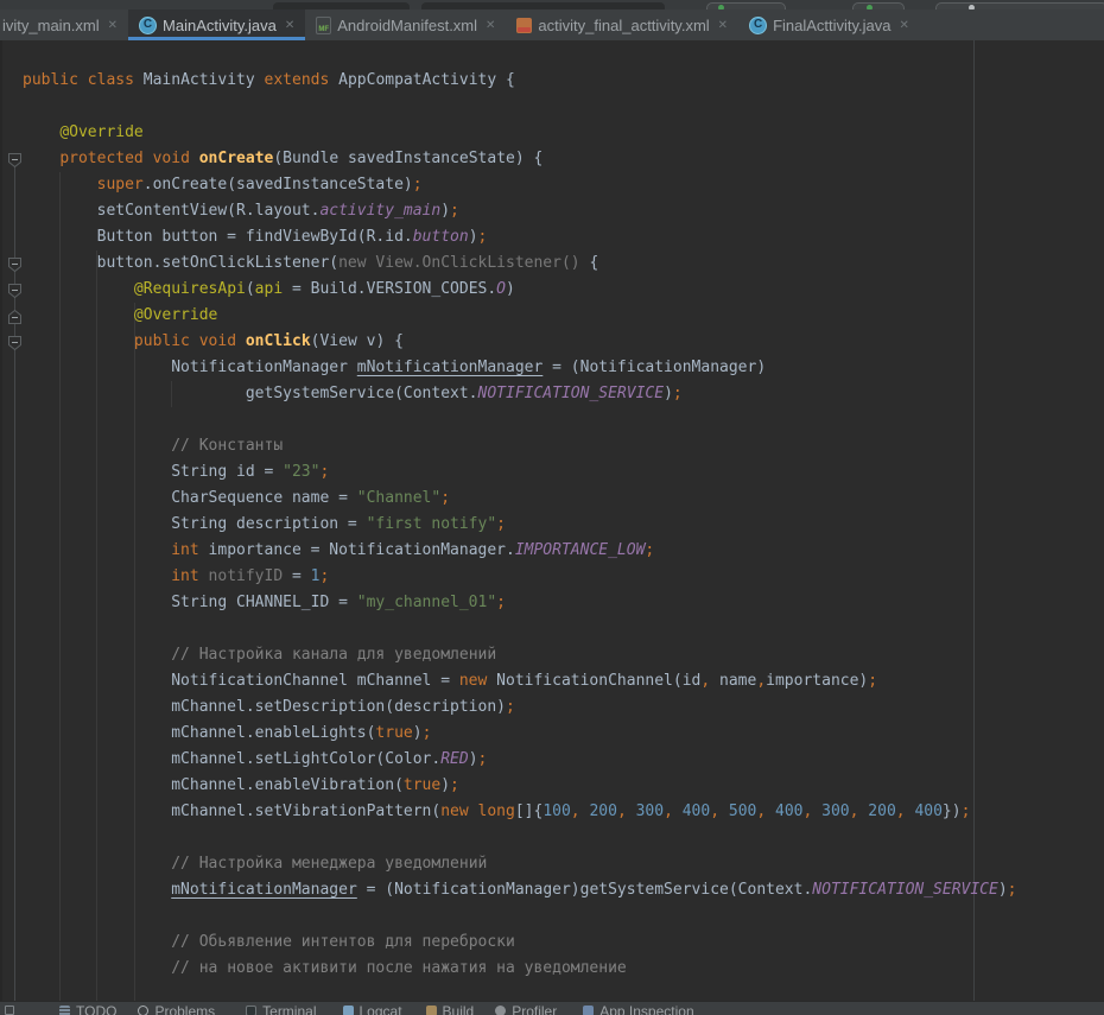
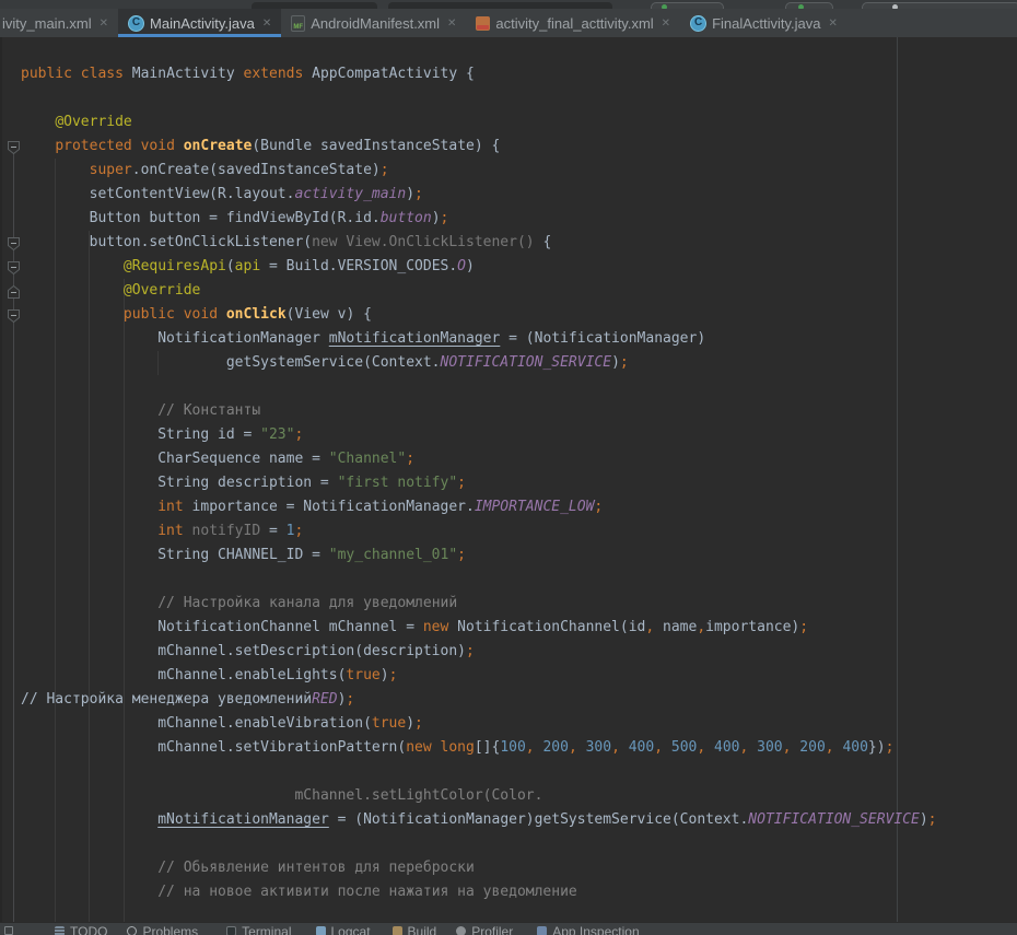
  ivity_main.xml
  ✕
  C
  MainActivity.java
  ✕
  AndroidManifest.xml
  ✕
  activity_final_acttivity.xml
  ✕
  C
  FinalActtivity.java
  ✕
  public class MainActivity extends AppCompatActivity {
  @Override
  protected void onCreate(Bundle savedInstanceState) {
  super.onCreate(savedInstanceState);
  setContentView(R.layout.activity_main);
  Button button = findViewById(R.id.button);
  button.setOnClickListener(new View.OnClickListener() {
  @RequiresApi(api = Build.VERSION_CODES.O)
  @Override
  public void onClick(View v) {
  NotificationManager mNotificationManager = (NotificationManager)
  getSystemService(Context.NOTIFICATION_SERVICE);
  // Константы
  String id = "23";
  CharSequence name = "Channel";
  String description = "first notify";
  int importance = NotificationManager.IMPORTANCE_LOW;
  int notifyID = 1;
  String CHANNEL_ID = "my_channel_01";
  // Настройка канала для уведомлений
  NotificationChannel mChannel = new NotificationChannel(id, name,importance);
  mChannel.setDescription(description);
  mChannel.enableLights(true);
- mChannel.setLightColor(Color.RED);
+ // Настройка менеджера уведомленийRED);
  mChannel.enableVibration(true);
  mChannel.setVibrationPattern(new long[]{100, 200, 300, 400, 500, 400, 300, 200, 400});
- // Настройка менеджера уведомлений
+ mChannel.setLightColor(Color.
  mNotificationManager = (NotificationManager)getSystemService(Context.NOTIFICATION_SERVICE);
  // Обьявление интентов для переброски
  // на новое активити после нажатия на уведомление
  TODO
  Problems
  Terminal
  Logcat
  Build
  Profiler
  App Inspection
